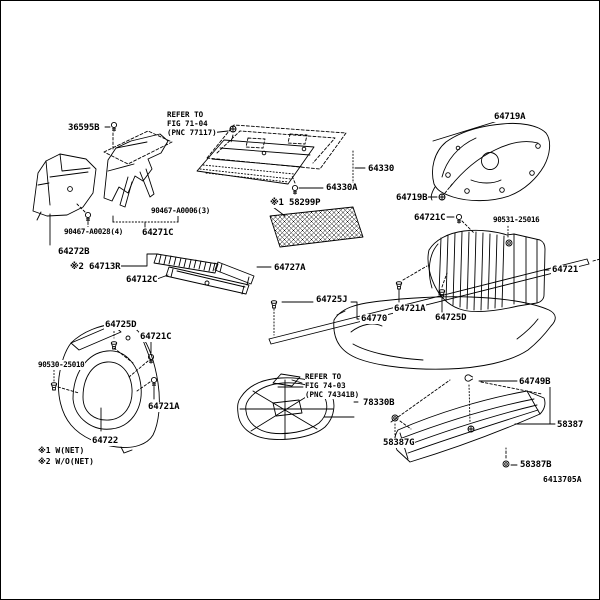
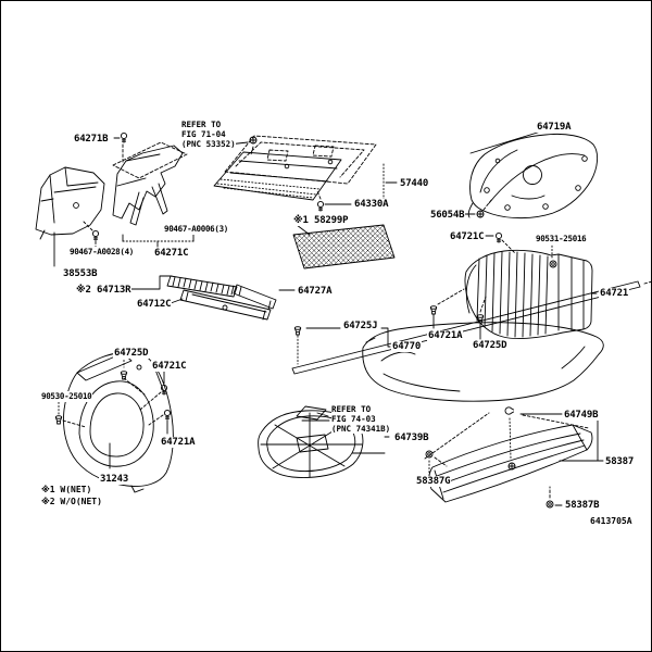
- 36595B
+ 64271B
- 64272B
+ 38553B
  90467-A0006(3)
  90467-A0028(4)
  64271C
- 64330
+ 57440
  64330A
  ※1 58299P
  64719A
- 64719B
+ 56054B
  64721C
  90531-25016
  64721
  64721A
  64725D
  ※2 64713R
  64712C
  64727A
  64725J
  64770
  64725D
  64721C
  90530-25010
  64721A
- 64722
+ 31243
- 78330B
+ 64739B
  64749B
  58387
  58387G
  58387B
  REFER TO
  FIG 71-04
- (PNC 77117)
+ (PNC 53352)
  REFER TO
  FIG 74-03
  (PNC 74341B)
  ※1 W(NET)
  ※2 W/O(NET)
  6413705A
